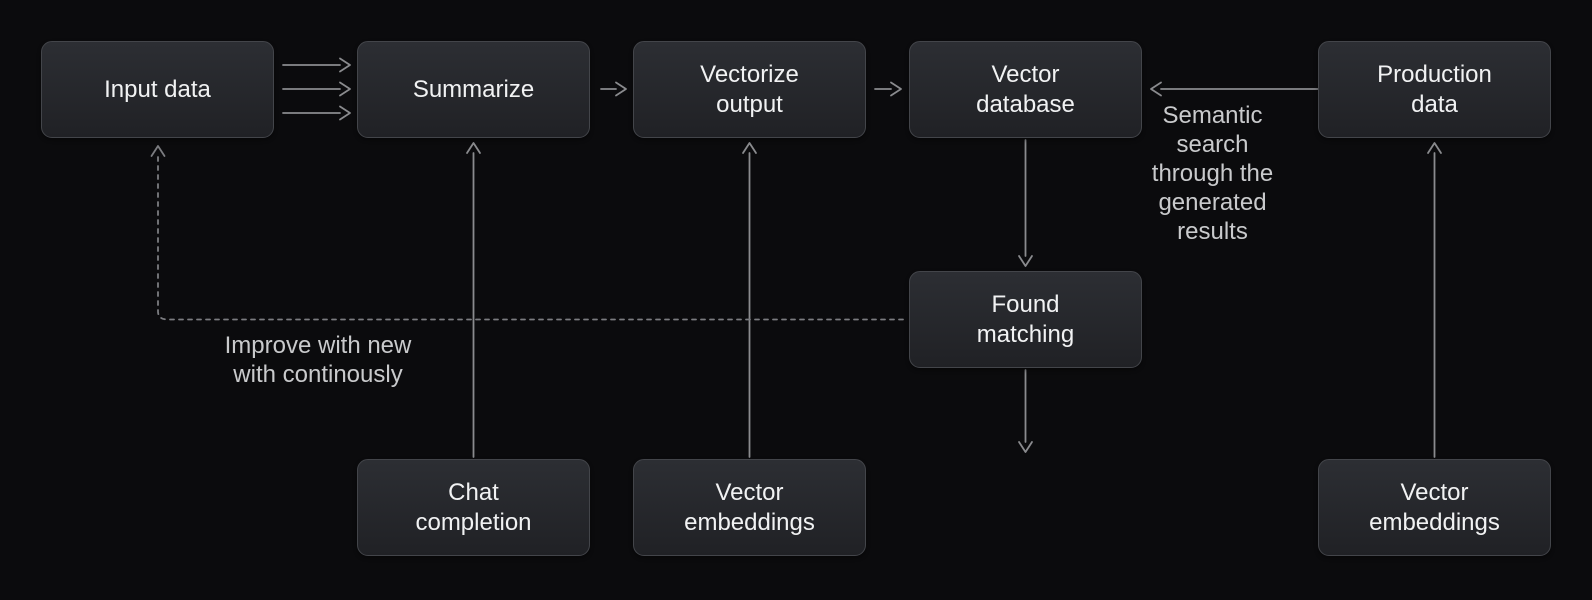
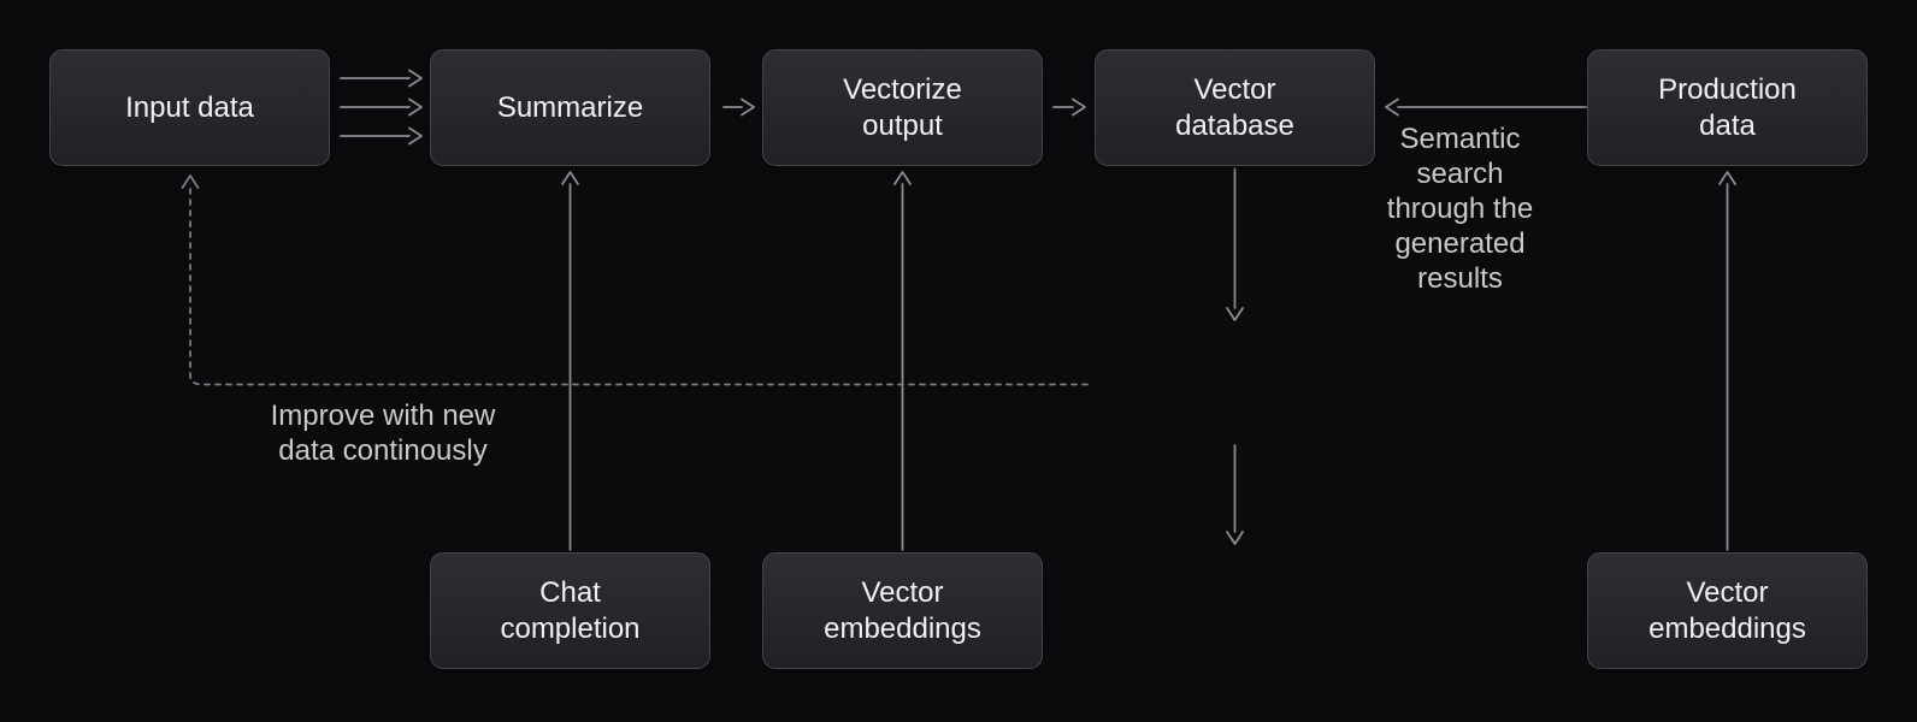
  Input data
  Summarize
  Vectorize output
  Vector database
  Production data
- Found matching
  Chat completion
  Vector embeddings
  Vector embeddings
  Semantic search through the generated results
- Improve with new with continously
+ Improve with new data continously
